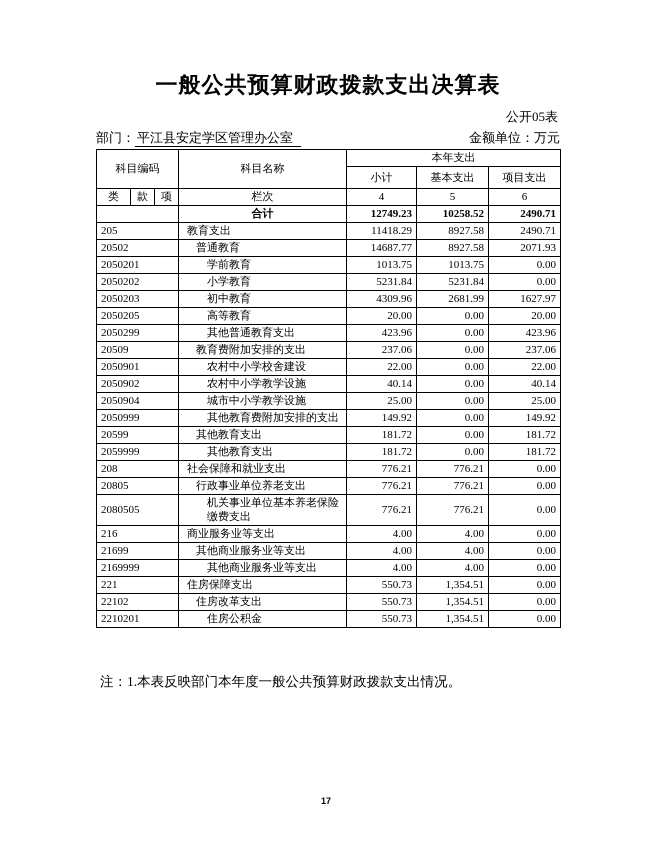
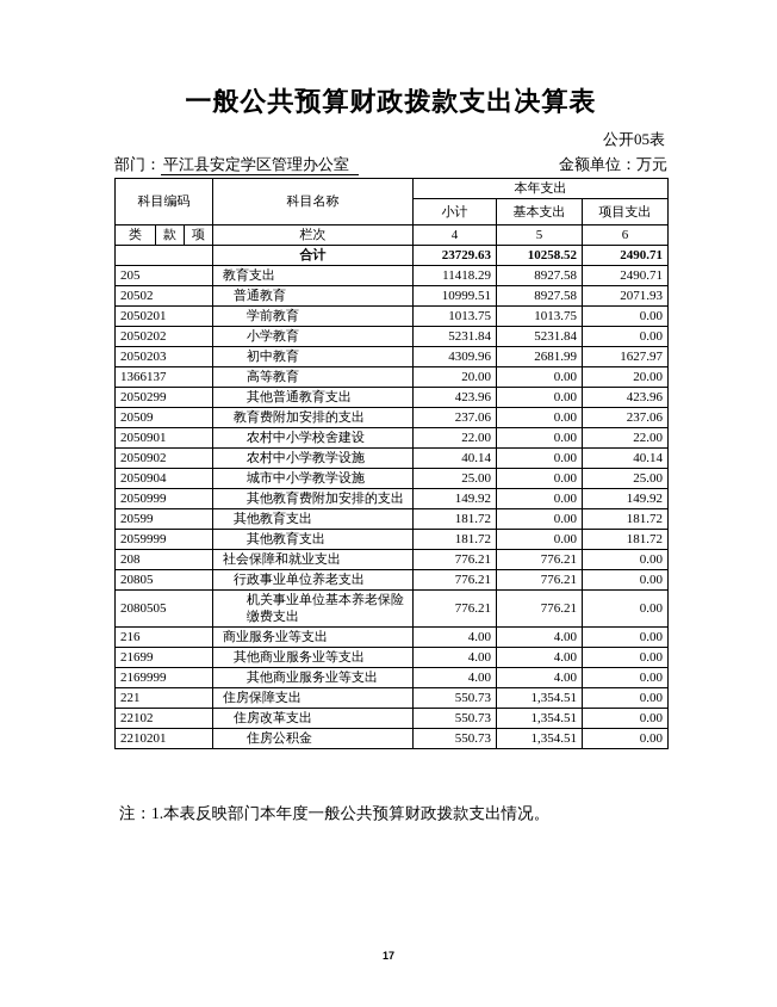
  一般公共预算财政拨款支出决算表
  公开05表
  部门： 平江县安定学区管理办公室
  金额单位：万元
  科目编码	科目名称	本年支出
  小计	基本支出	项目支出
  类	款	项	栏次	4	5	6
- 	合计	12749.23	10258.52	2490.71
+ 	合计	23729.63	10258.52	2490.71
  205	教育支出	11418.29	8927.58	2490.71
- 20502	普通教育	14687.77	8927.58	2071.93
+ 20502	普通教育	10999.51	8927.58	2071.93
  2050201	学前教育	1013.75	1013.75	0.00
  2050202	小学教育	5231.84	5231.84	0.00
  2050203	初中教育	4309.96	2681.99	1627.97
- 2050205	高等教育	20.00	0.00	20.00
+ 1366137	高等教育	20.00	0.00	20.00
  2050299	其他普通教育支出	423.96	0.00	423.96
  20509	教育费附加安排的支出	237.06	0.00	237.06
  2050901	农村中小学校舍建设	22.00	0.00	22.00
  2050902	农村中小学教学设施	40.14	0.00	40.14
  2050904	城市中小学教学设施	25.00	0.00	25.00
  2050999	其他教育费附加安排的支出	149.92	0.00	149.92
  20599	其他教育支出	181.72	0.00	181.72
  2059999	其他教育支出	181.72	0.00	181.72
  208	社会保障和就业支出	776.21	776.21	0.00
  20805	行政事业单位养老支出	776.21	776.21	0.00
  2080505	机关事业单位基本养老保险缴费支出	776.21	776.21	0.00
  216	商业服务业等支出	4.00	4.00	0.00
  21699	其他商业服务业等支出	4.00	4.00	0.00
  2169999	其他商业服务业等支出	4.00	4.00	0.00
  221	住房保障支出	550.73	1,354.51	0.00
  22102	住房改革支出	550.73	1,354.51	0.00
  2210201	住房公积金	550.73	1,354.51	0.00
  注：1.本表反映部门本年度一般公共预算财政拨款支出情况。
  17
